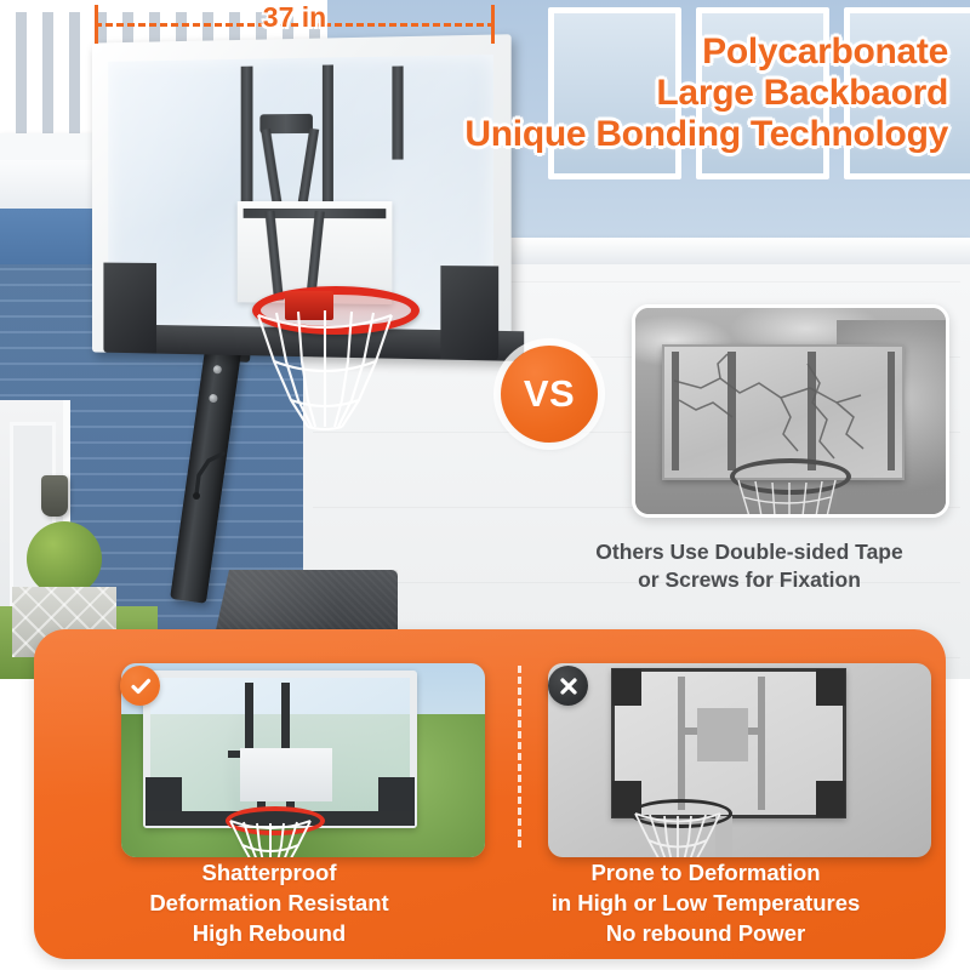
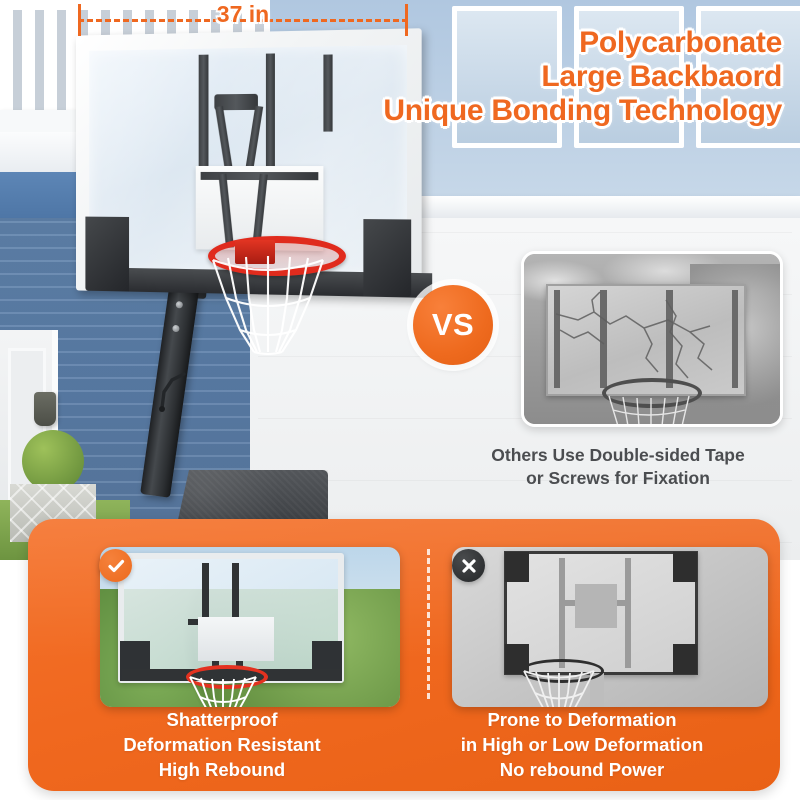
  37 in
  Polycarbonate
  Large Backbaord
  Unique Bonding Technology
  VS
  Others Use Double-sided Tape
  or Screws for Fixation
  Shatterproof
  Deformation Resistant
  High Rebound
  Prone to Deformation
- in High or Low Temperatures
+ in High or Low Deformation
  No rebound Power
